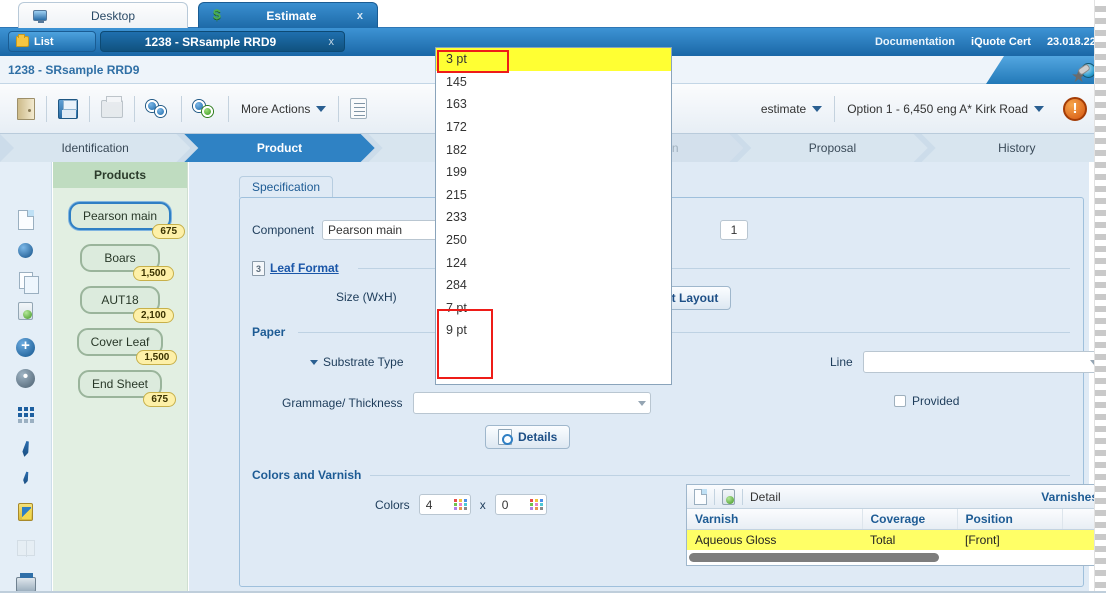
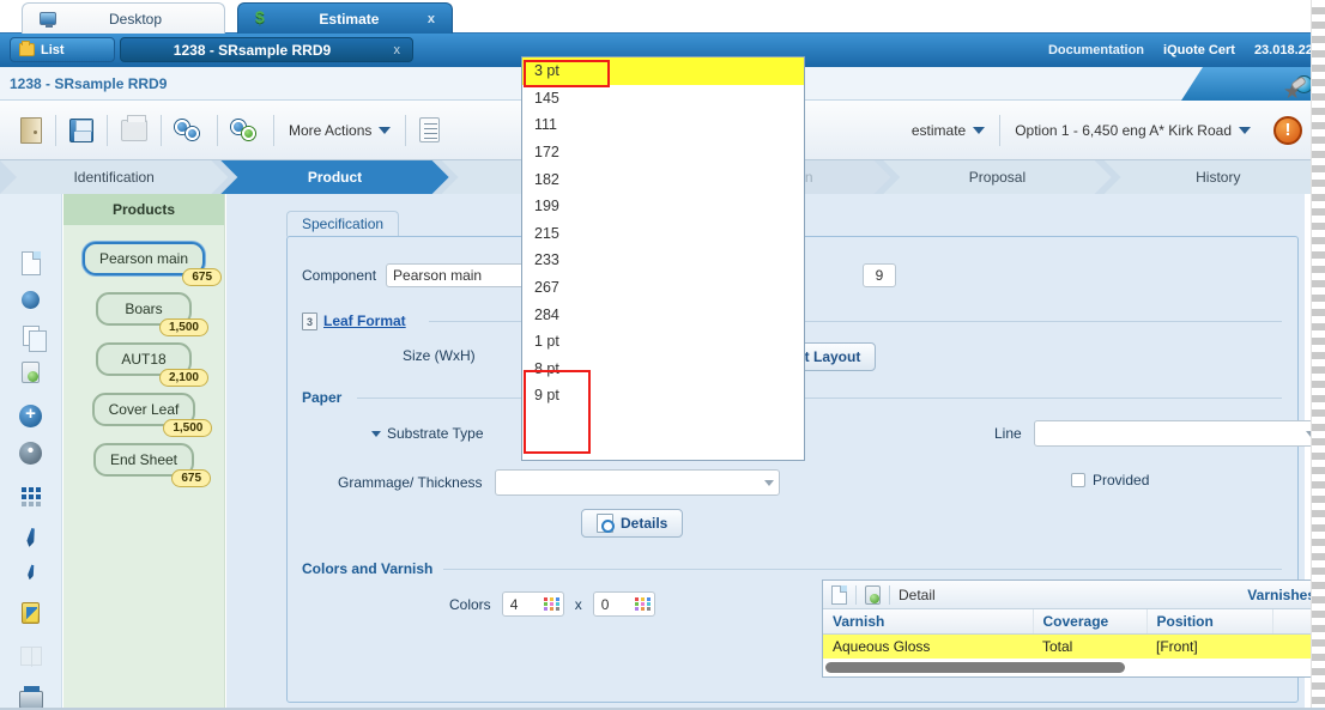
  Desktop
  Estimate
  x
  List
  1238 - SRsample RRD9
  x
  Documentation
  iQuote Cert
  23.018.22
  1238 - SRsample RRD9
  ★
  More Actions
  estimate
  Option 1 - 6,450 eng A* Kirk Road
  !
  Identification
  Product
  Proposal
  History
  +
  •
  Products
  Pearson main
  675
  Boars
  1,500
  AUT18
  2,100
  Cover Leaf
  1,500
  End Sheet
  675
  Specification
  Component
  Pearson main
- 1
+ 9
  3 Leaf Format
  Size (WxH)
  t Layout
  Paper
  Substrate Type
  Line
  Grammage/ Thickness
  Provided
  Details
  Colors and Varnish
  Colors
  4
  x
  0
  Detail
  Varnishe
  Varnish	Coverage	Position
  Aqueous Gloss	Total	[Front]
  3 pt
  145
- 163
+ 111
  172
  182
  199
  215
  233
- 250
- 124
+ 267
  284
- 7 pt
+ 1 pt
+ 8 pt
  9 pt
